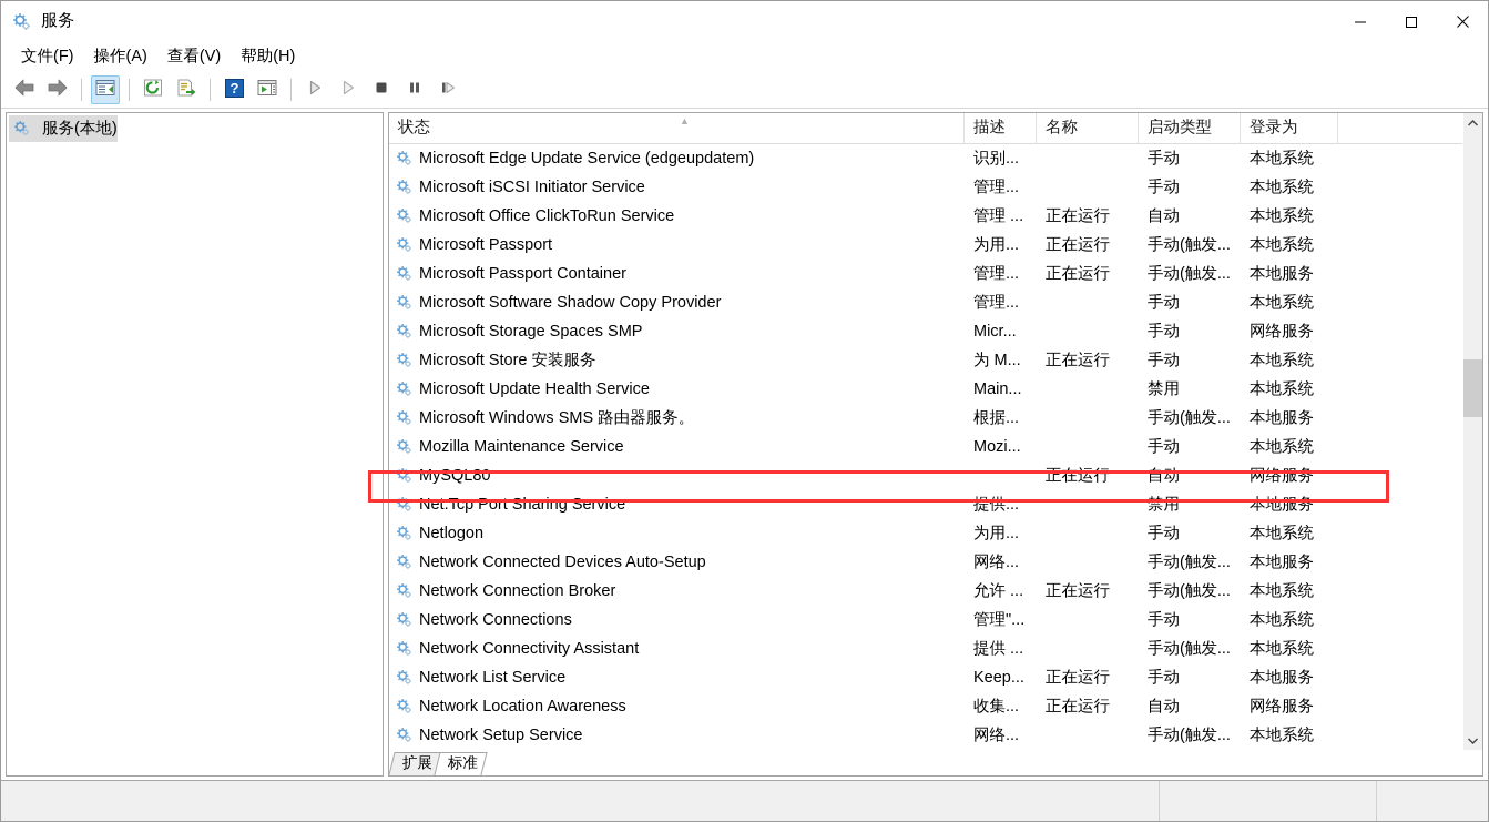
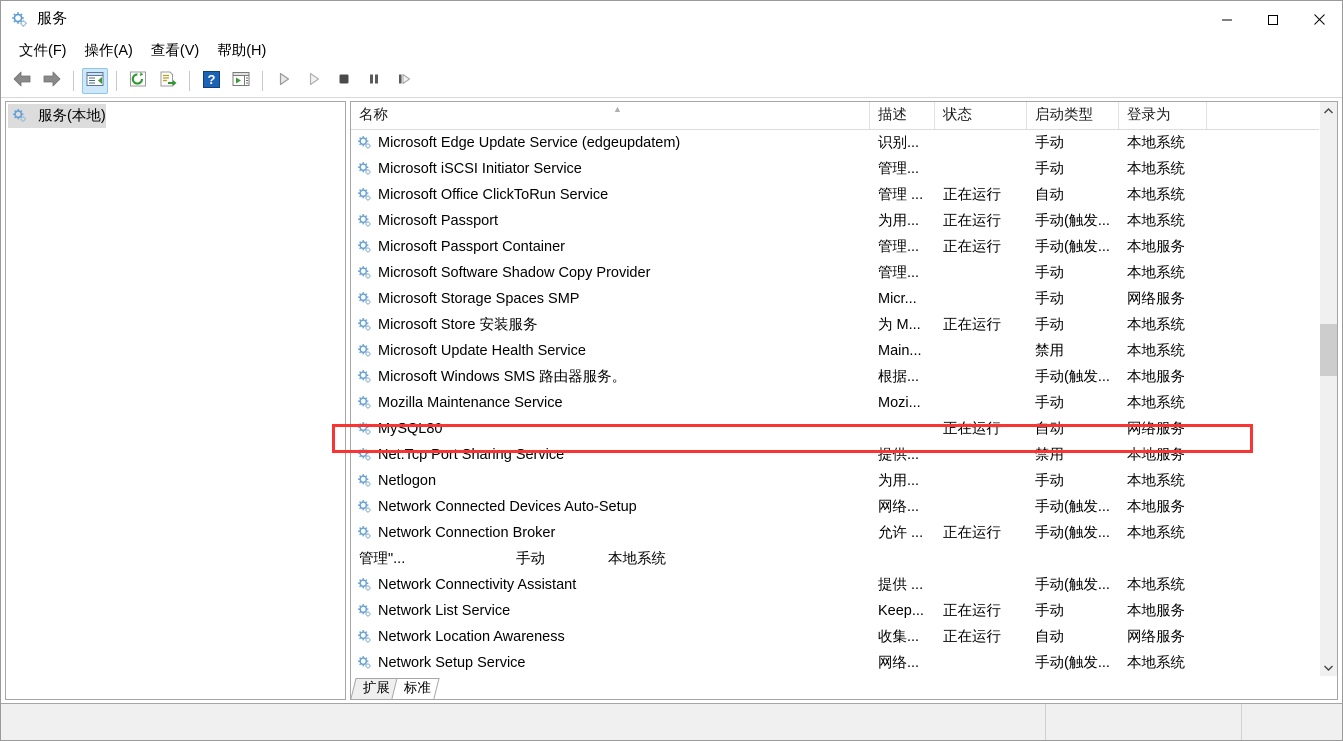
  服务
  文件(F)
  操作(A)
  查看(V)
  帮助(H)
  ?
  服务(本地)
- 状态
+ 名称
  ▲
  描述
- 名称
+ 状态
  启动类型
  登录为
  Microsoft Edge Update Service (edgeupdatem)
  识别...
  手动
  本地系统
  Microsoft iSCSI Initiator Service
  管理...
  手动
  本地系统
  Microsoft Office ClickToRun Service
  管理 ...
  正在运行
  自动
  本地系统
  Microsoft Passport
  为用...
  正在运行
  手动(触发...
  本地系统
  Microsoft Passport Container
  管理...
  正在运行
  手动(触发...
  本地服务
  Microsoft Software Shadow Copy Provider
  管理...
  手动
  本地系统
  Microsoft Storage Spaces SMP
  Micr...
  手动
  网络服务
  Microsoft Store 安装服务
  为 M...
  正在运行
  手动
  本地系统
  Microsoft Update Health Service
  Main...
  禁用
  本地系统
  Microsoft Windows SMS 路由器服务。
  根据...
  手动(触发...
  本地服务
  Mozilla Maintenance Service
  Mozi...
  手动
  本地系统
  MySQL80
  正在运行
  自动
  网络服务
  Net.Tcp Port Sharing Service
  提供...
  禁用
  本地服务
  Netlogon
  为用...
  手动
  本地系统
  Network Connected Devices Auto-Setup
  网络...
  手动(触发...
  本地服务
  Network Connection Broker
  允许 ...
  正在运行
  手动(触发...
  本地系统
- Network Connections
  管理"...
  手动
  本地系统
  Network Connectivity Assistant
  提供 ...
  手动(触发...
  本地系统
  Network List Service
  Keep...
  正在运行
  手动
  本地服务
  Network Location Awareness
  收集...
  正在运行
  自动
  网络服务
  Network Setup Service
  网络...
  手动(触发...
  本地系统
